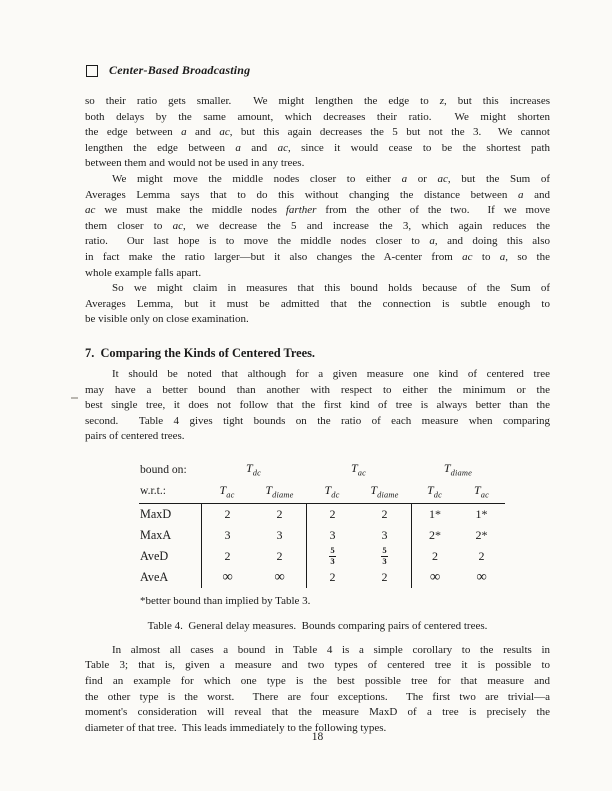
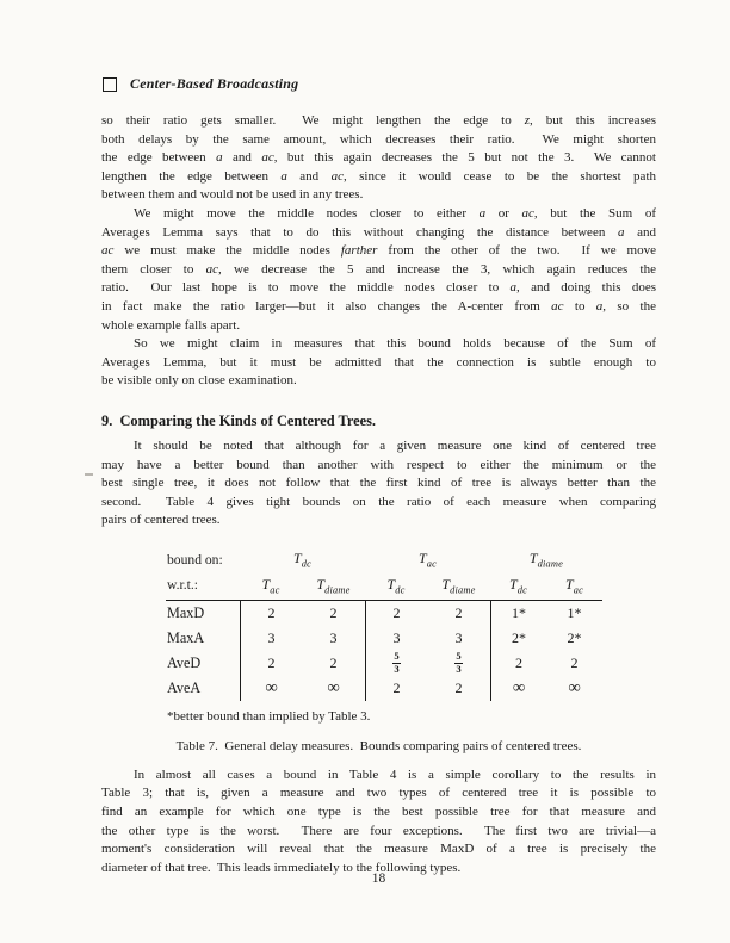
  Center-Based Broadcasting
  so their ratio gets smaller. We might lengthen the edge to z, but this increases
  both delays by the same amount, which decreases their ratio. We might shorten
  the edge between a and ac, but this again decreases the 5 but not the 3. We cannot
  lengthen the edge between a and ac, since it would cease to be the shortest path
  between them and would not be used in any trees.
  We might move the middle nodes closer to either a or ac, but the Sum of
  Averages Lemma says that to do this without changing the distance between a and
  ac we must make the middle nodes farther from the other of the two. If we move
  them closer to ac, we decrease the 5 and increase the 3, which again reduces the
- ratio. Our last hope is to move the middle nodes closer to a, and doing this also
+ ratio. Our last hope is to move the middle nodes closer to a, and doing this does
  in fact make the ratio larger—but it also changes the A-center from ac to a, so the
  whole example falls apart.
  So we might claim in measures that this bound holds because of the Sum of
  Averages Lemma, but it must be admitted that the connection is subtle enough to
  be visible only on close examination.
- 7. Comparing the Kinds of Centered Trees.
+ 9. Comparing the Kinds of Centered Trees.
  It should be noted that although for a given measure one kind of centered tree
  may have a better bound than another with respect to either the minimum or the
  best single tree, it does not follow that the first kind of tree is always better than the
  second. Table 4 gives tight bounds on the ratio of each measure when comparing
  pairs of centered trees.
  bound on:
  Tdc
  Tac
  Tdiame
  w.r.t.:
  Tac
  Tdiame
  Tdc
  Tdiame
  Tdc
  Tac
  MaxD
  2
  2
  2
  2
  1*
  1*
  MaxA
  3
  3
  3
  3
  2*
  2*
  AveD
  2
  2
  5
  3
  5
  3
  2
  2
  AveA
  ∞
  ∞
  2
  2
  ∞
  ∞
  *better bound than implied by Table 3.
- Table 4. General delay measures. Bounds comparing pairs of centered trees.
+ Table 7. General delay measures. Bounds comparing pairs of centered trees.
  In almost all cases a bound in Table 4 is a simple corollary to the results in
  Table 3; that is, given a measure and two types of centered tree it is possible to
  find an example for which one type is the best possible tree for that measure and
  the other type is the worst. There are four exceptions. The first two are trivial—a
  moment's consideration will reveal that the measure MaxD of a tree is precisely the
  diameter of that tree. This leads immediately to the following types.
  18
